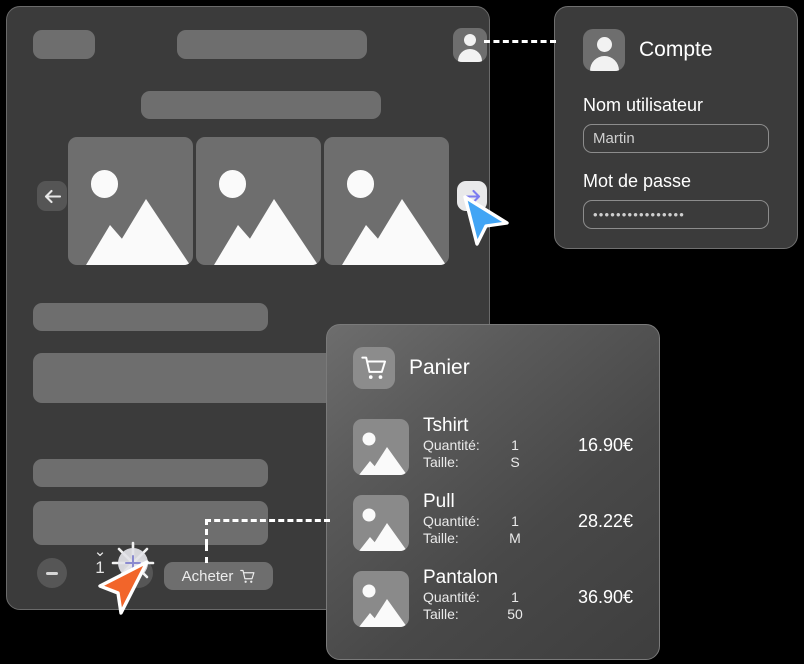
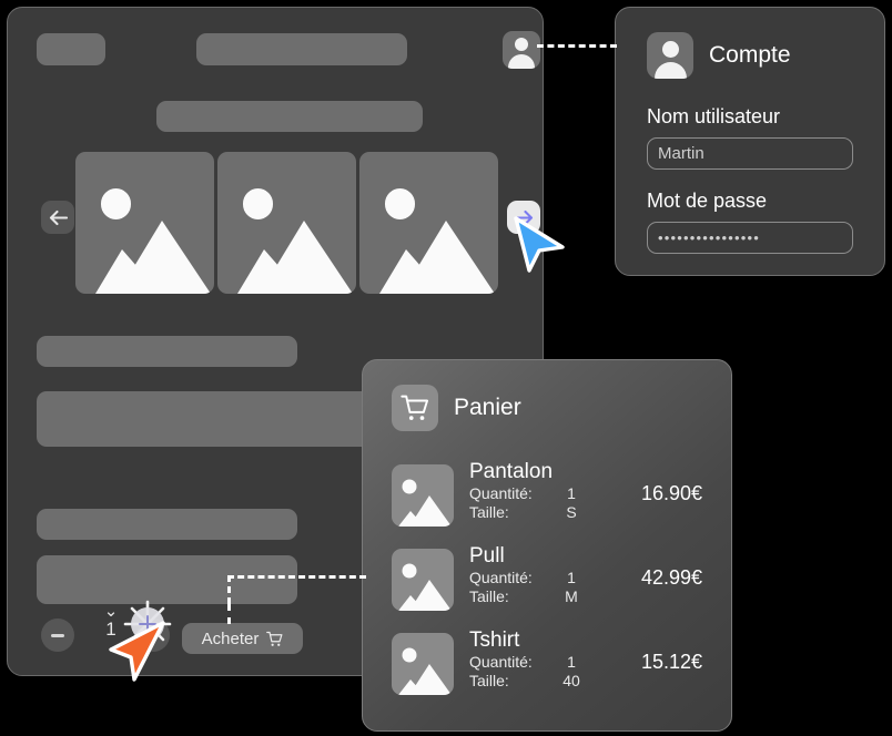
  ⌄
  1
  Acheter
  Compte
  Nom utilisateur
  Martin
  Mot de passe
  ••••••••••••••••
  Panier
- Tshirt
+ Pantalon
  Quantité:
  1
  Taille:
  S
  16.90€
  Pull
  Quantité:
  1
  Taille:
  M
- 28.22€
+ 42.99€
- Pantalon
+ Tshirt
  Quantité:
  1
  Taille:
- 50
+ 40
- 36.90€
+ 15.12€
